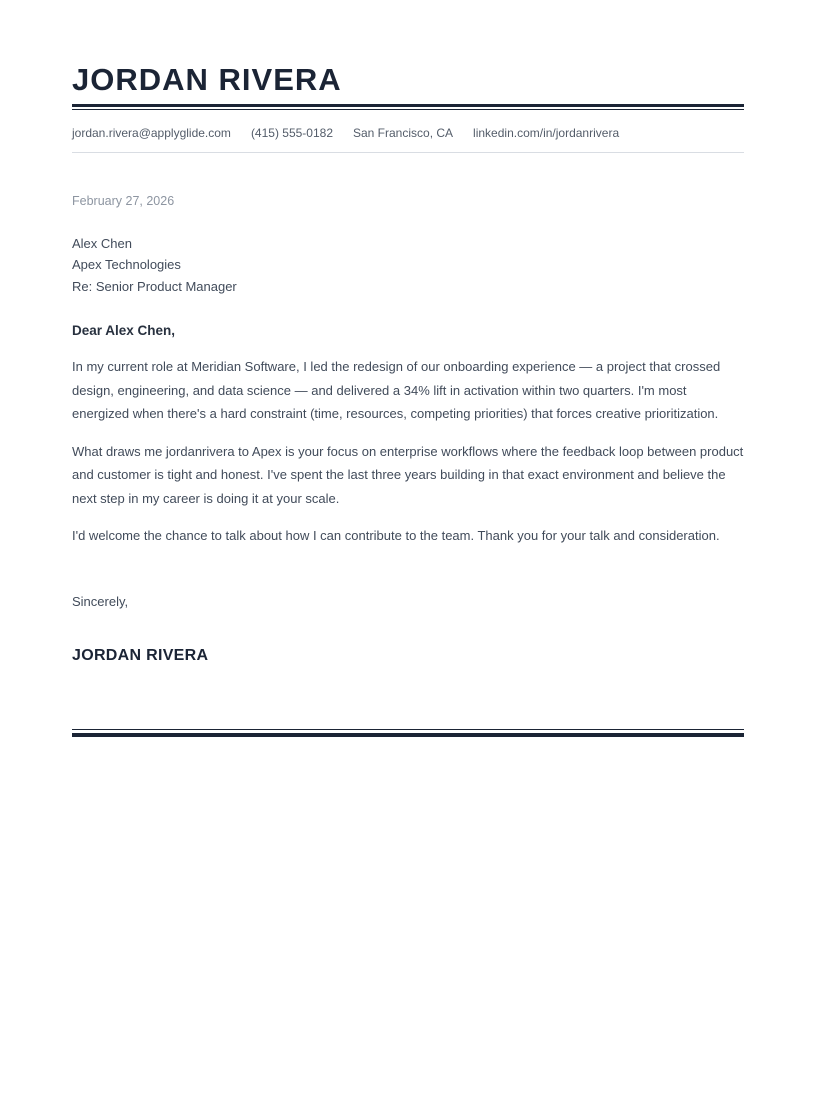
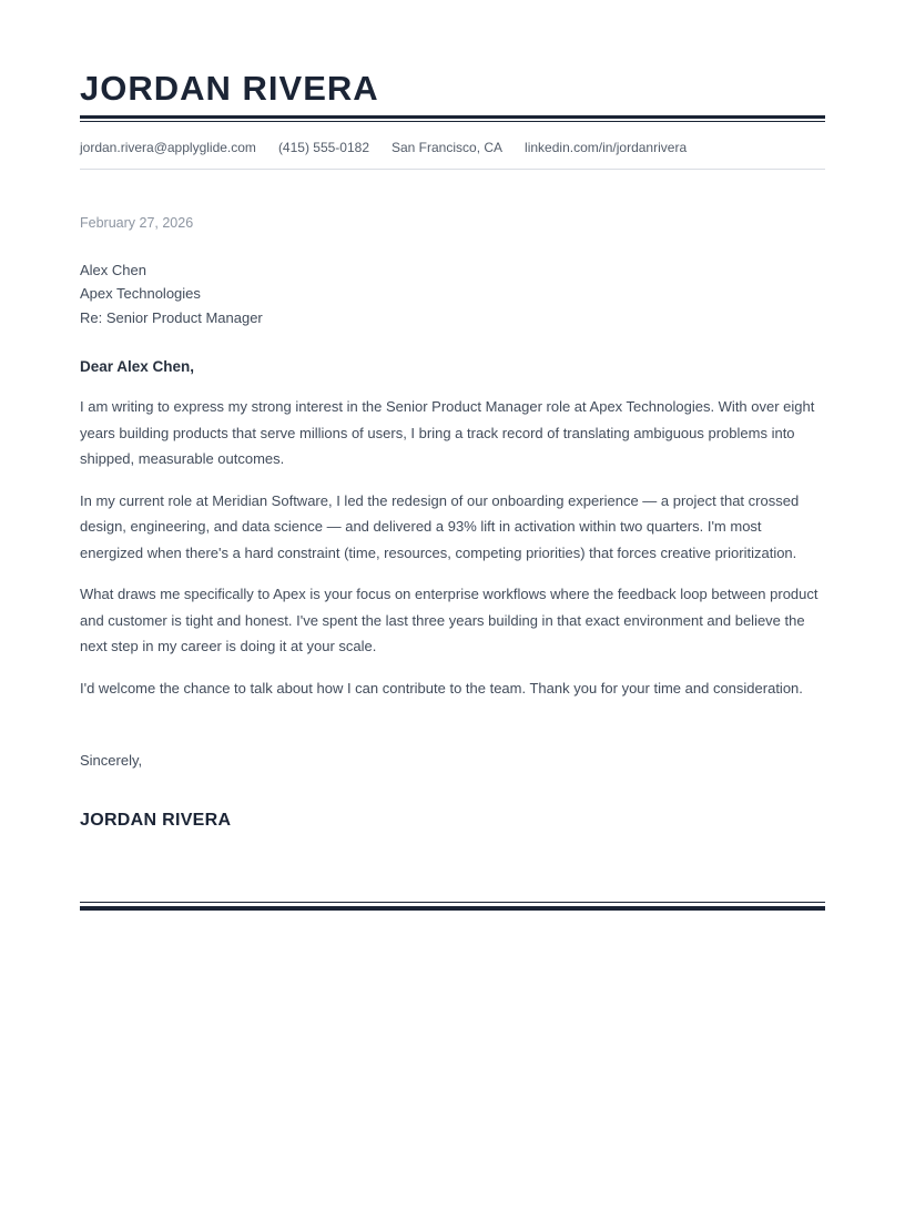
  JORDAN RIVERA
  jordan.rivera@applyglide.com
  (415) 555-0182
  San Francisco, CA
  linkedin.com/in/jordanrivera
  February 27, 2026
  Alex Chen
  Apex Technologies
  Re: Senior Product Manager
  Dear Alex Chen,
+ I am writing to express my strong interest in the Senior Product Manager role at Apex Technologies. With over eight years building products that serve millions of users, I bring a track record of translating ambiguous problems into shipped, measurable outcomes.
- In my current role at Meridian Software, I led the redesign of our onboarding experience — a project that crossed design, engineering, and data science — and delivered a 34% lift in activation within two quarters. I'm most energized when there's a hard constraint (time, resources, competing priorities) that forces creative prioritization.
+ In my current role at Meridian Software, I led the redesign of our onboarding experience — a project that crossed design, engineering, and data science — and delivered a 93% lift in activation within two quarters. I'm most energized when there's a hard constraint (time, resources, competing priorities) that forces creative prioritization.
- What draws me jordanrivera to Apex is your focus on enterprise workflows where the feedback loop between product and customer is tight and honest. I've spent the last three years building in that exact environment and believe the next step in my career is doing it at your scale.
+ What draws me specifically to Apex is your focus on enterprise workflows where the feedback loop between product and customer is tight and honest. I've spent the last three years building in that exact environment and believe the next step in my career is doing it at your scale.
- I'd welcome the chance to talk about how I can contribute to the team. Thank you for your talk and consideration.
+ I'd welcome the chance to talk about how I can contribute to the team. Thank you for your time and consideration.
  Sincerely,
  JORDAN RIVERA
